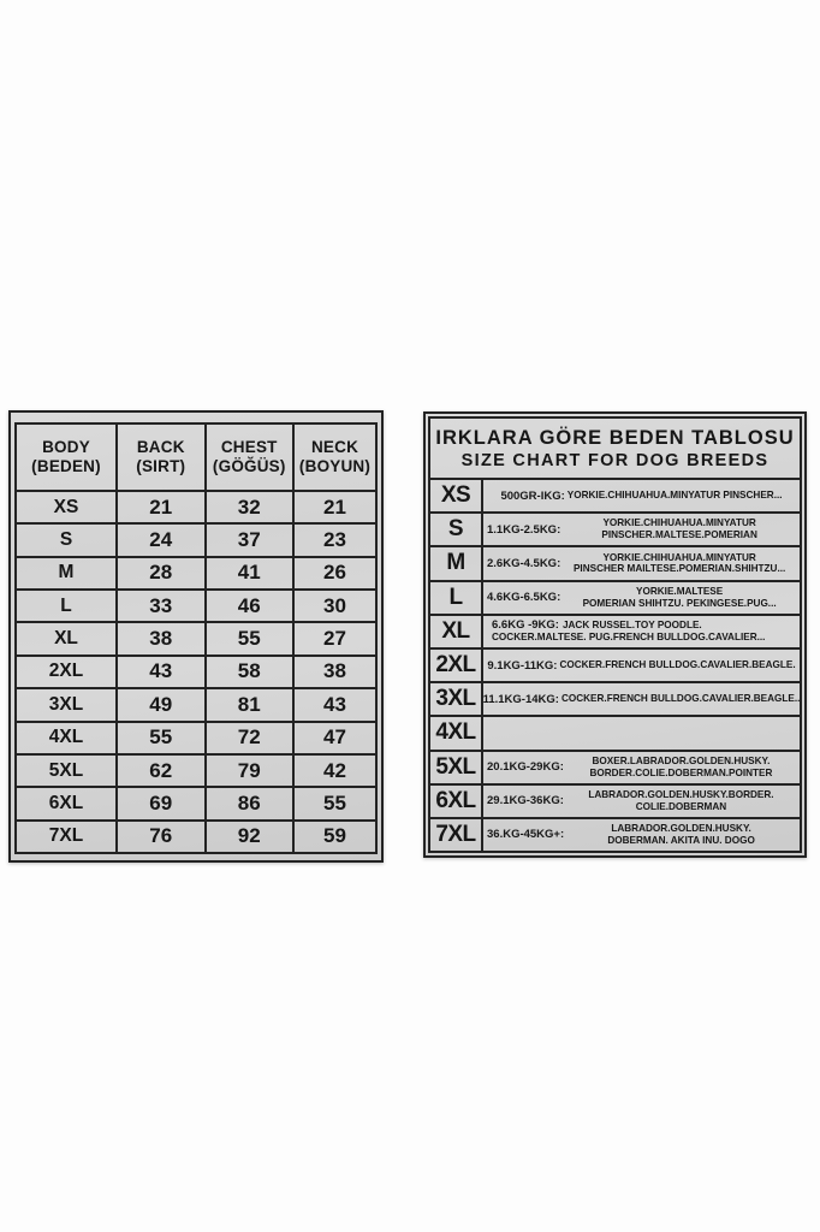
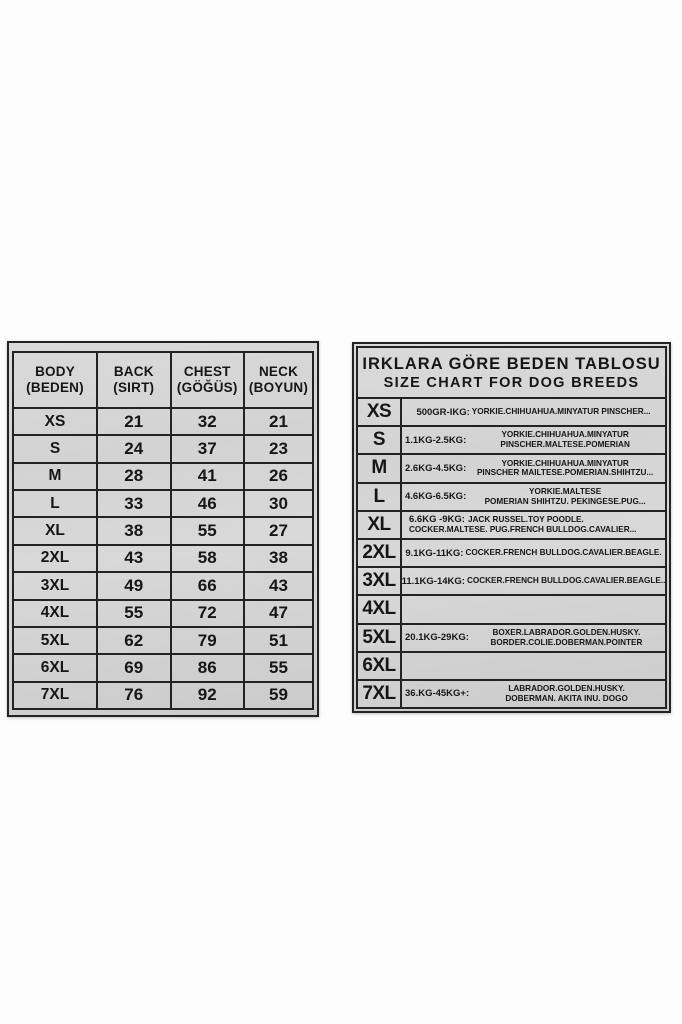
  BODY (BEDEN)	BACK (SIRT)	CHEST (GÖĞÜS)	NECK (BOYUN)
  XS	21	32	21
  S	24	37	23
  M	28	41	26
  L	33	46	30
  XL	38	55	27
  2XL	43	58	38
- 3XL	49	81	43
+ 3XL	49	66	43
  4XL	55	72	47
- 5XL	62	79	42
+ 5XL	62	79	51
  6XL	69	86	55
  7XL	76	92	59
  IRKLARA GÖRE BEDEN TABLOSU
  SIZE CHART FOR DOG BREEDS
  XS
  500GR-IKG:
  YORKIE.CHIHUAHUA.MINYATUR PINSCHER...
  S
  1.1KG-2.5KG:
  YORKIE.CHIHUAHUA.MINYATUR
  PINSCHER.MALTESE.POMERIAN
  M
  2.6KG-4.5KG:
  YORKIE.CHIHUAHUA.MINYATUR
  PINSCHER MAILTESE.POMERIAN.SHIHTZU...
  L
  4.6KG-6.5KG:
  YORKIE.MALTESE
  POMERIAN SHIHTZU. PEKINGESE.PUG...
  XL
  6.6KG -9KG: JACK RUSSEL.TOY POODLE.
  COCKER.MALTESE. PUG.FRENCH BULLDOG.CAVALIER...
  2XL
  9.1KG-11KG:
  COCKER.FRENCH BULLDOG.CAVALIER.BEAGLE.
  3XL
  11.1KG-14KG:
  COCKER.FRENCH BULLDOG.CAVALIER.BEAGLE..
  4XL
  5XL
  20.1KG-29KG:
  BOXER.LABRADOR.GOLDEN.HUSKY.
  BORDER.COLIE.DOBERMAN.POINTER
  6XL
- 29.1KG-36KG:
- LABRADOR.GOLDEN.HUSKY.BORDER.
- COLIE.DOBERMAN
  7XL
  36.KG-45KG+:
  LABRADOR.GOLDEN.HUSKY.
  DOBERMAN. AKITA INU. DOGO
